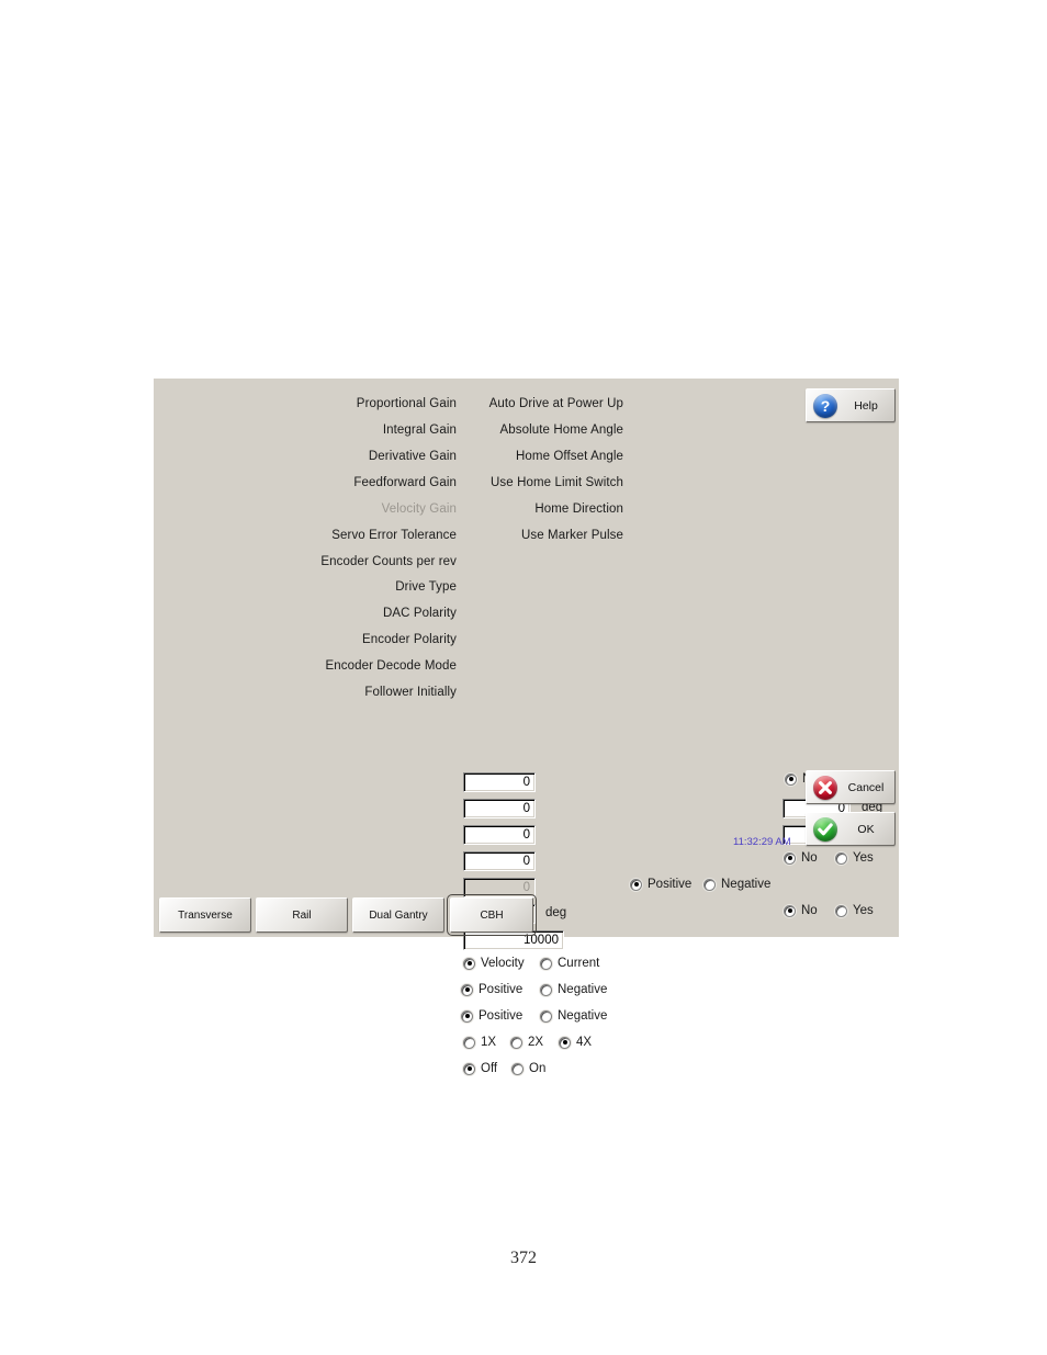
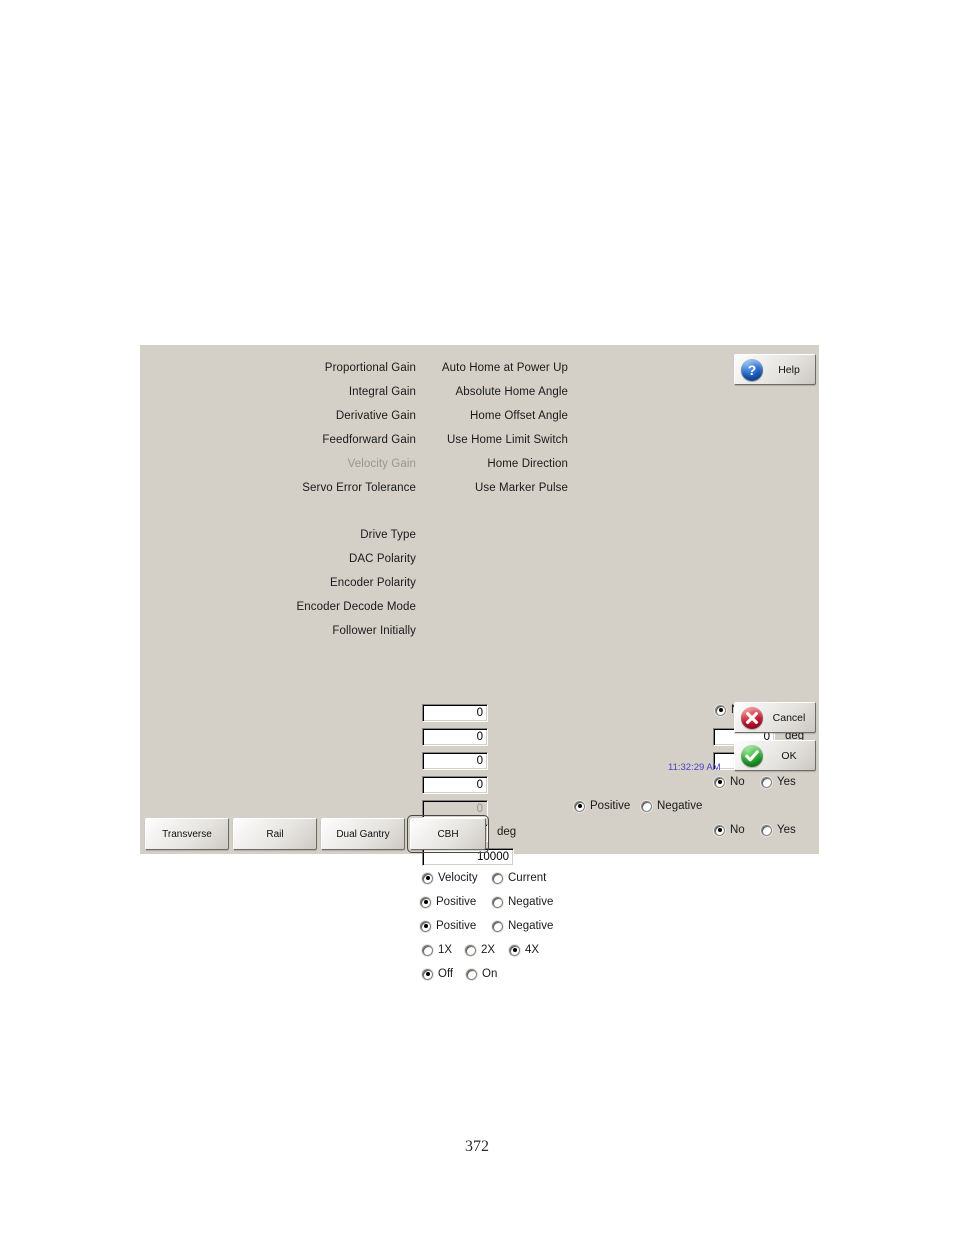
  Proportional Gain
  0
  Integral Gain
  0
  Derivative Gain
  0
  Feedforward Gain
  0
  Velocity Gain
  0
  Servo Error Tolerance
  deg
- Encoder Counts per rev
  10000
  Drive Type
  Velocity
  Current
  DAC Polarity
  Positive
  Negative
  Encoder Polarity
  Positive
  Negative
  Encoder Decode Mode
  1X
  2X
  4X
  Follower Initially
  Off
  On
- Auto Drive at Power Up
+ Auto Home at Power Up
  Absolute Home Angle
  0
  deg
  Home Offset Angle
  Use Home Limit Switch
  No
  Yes
  Home Direction
  Positive
  Negative
  Use Marker Pulse
  No
  Yes
  ?
  Help
  Cancel
  OK
  11:32:29 AM
  Transverse
  Rail
  Dual Gantry
  CBH
  372
